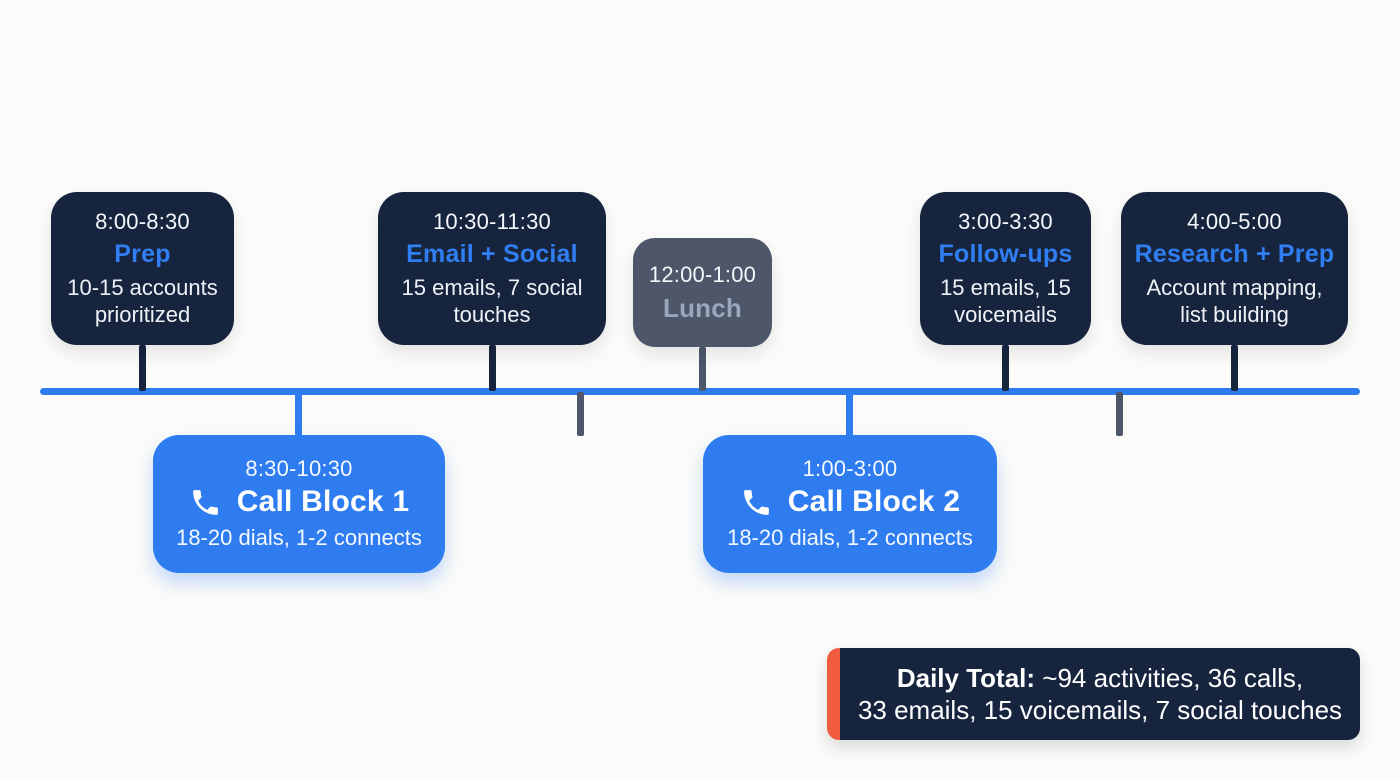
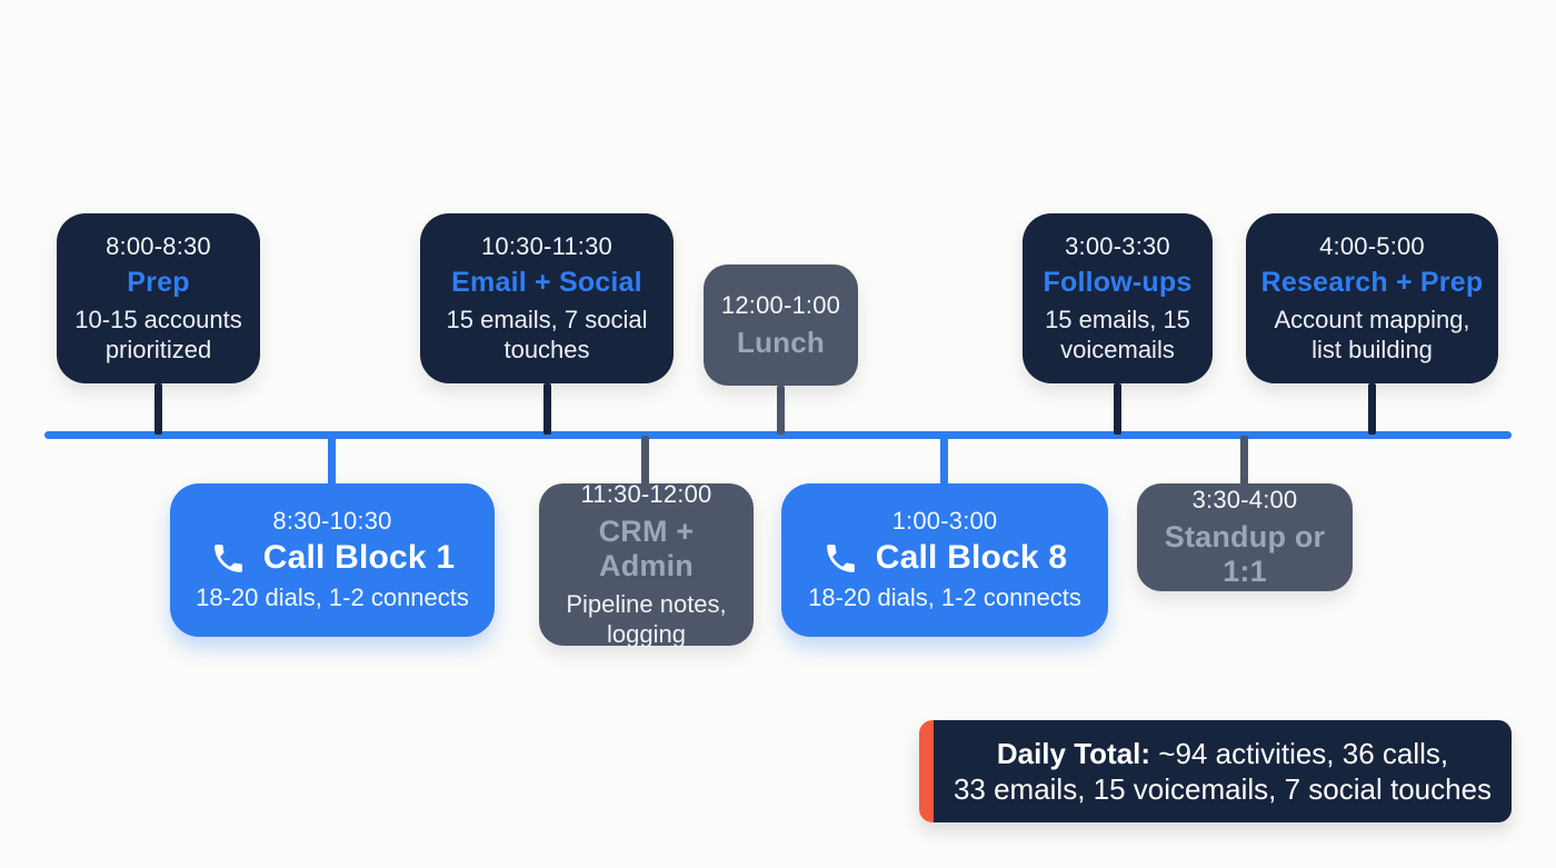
  8:00-8:30
  Prep
  10-15 accounts prioritized
  10:30-11:30
  Email + Social
  15 emails, 7 social touches
  12:00-1:00
  Lunch
  3:00-3:30
  Follow-ups
  15 emails, 15 voicemails
  4:00-5:00
  Research + Prep
  Account mapping, list building
  8:30-10:30
  Call Block 1
  18-20 dials, 1-2 connects
+ 11:30-12:00
+ CRM + Admin
+ Pipeline notes, logging
  1:00-3:00
- Call Block 2
+ Call Block 8
  18-20 dials, 1-2 connects
+ 3:30-4:00
+ Standup or 1:1
  Daily Total: ~94 activities, 36 calls,
  33 emails, 15 voicemails, 7 social touches
